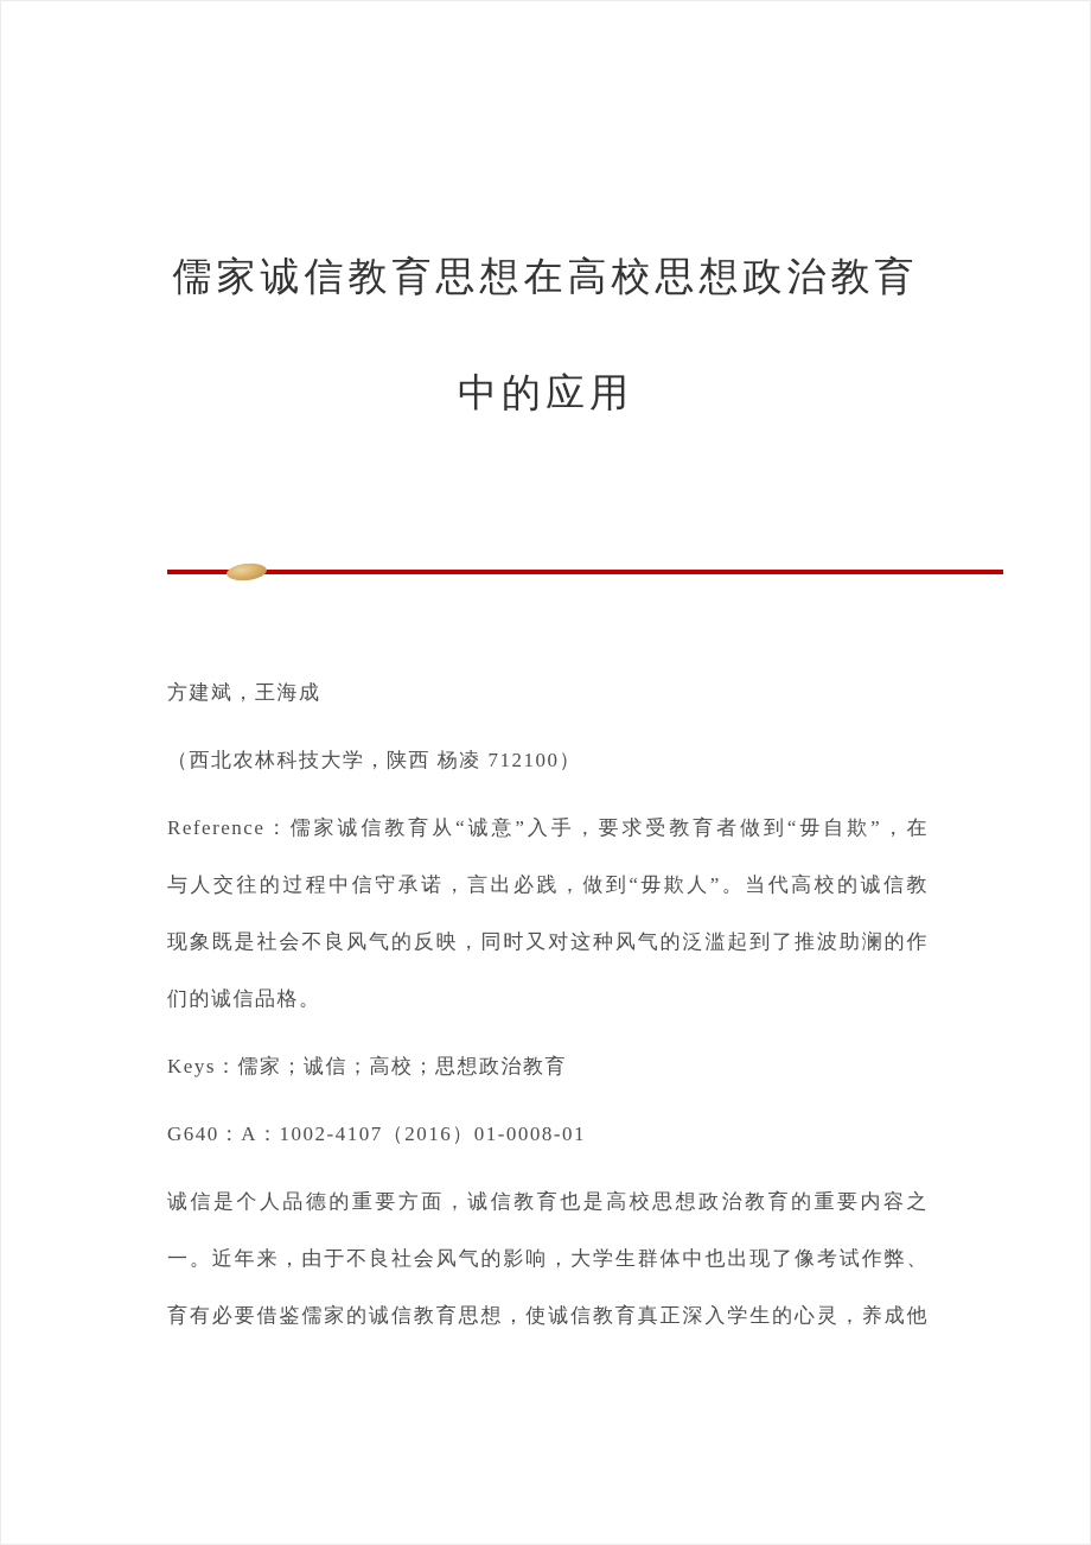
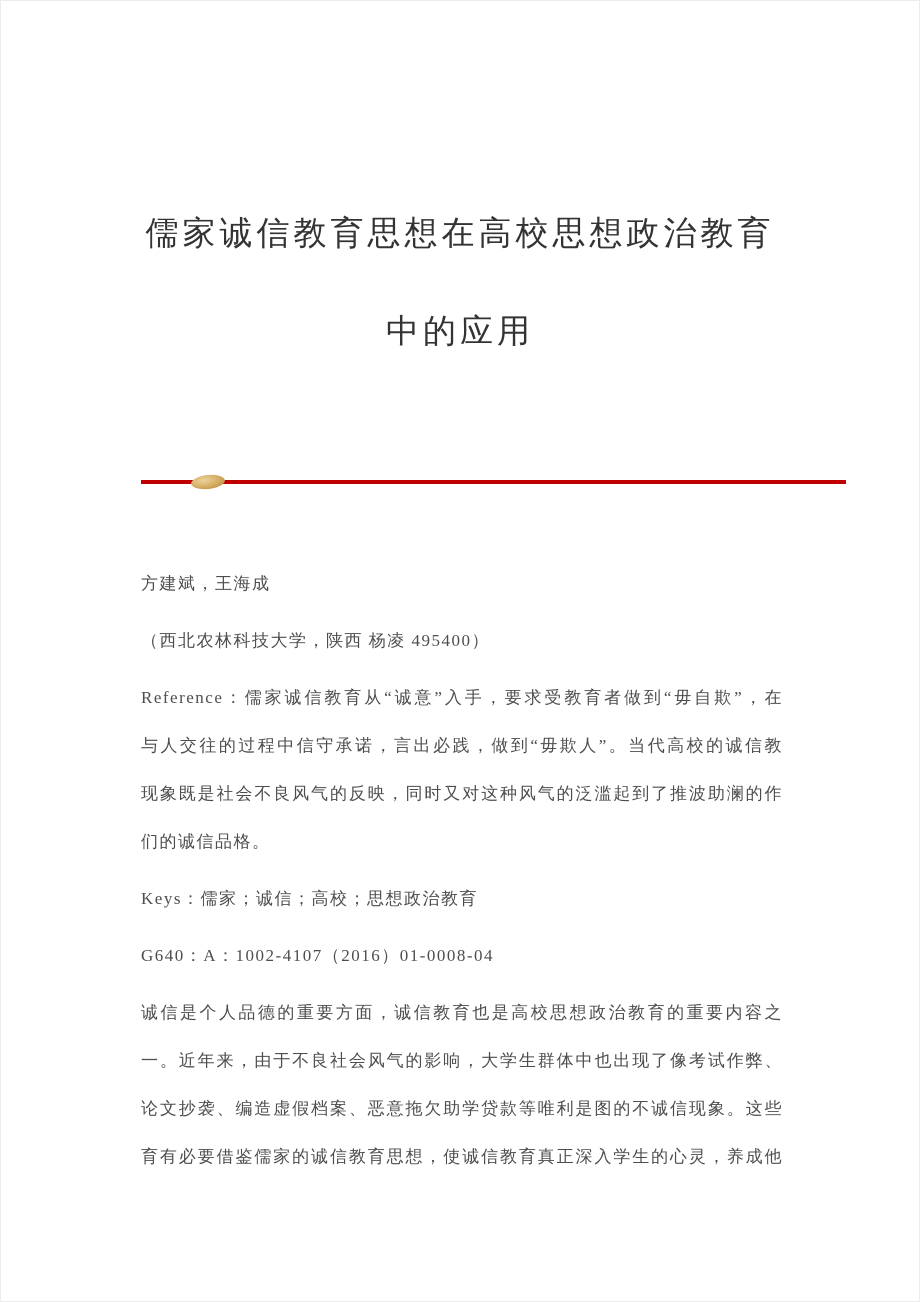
  儒家诚信教育思想在高校思想政治教育
  中的应用
  方建斌，王海成
- （西北农林科技大学，陕西 杨凌 712100）
+ （西北农林科技大学，陕西 杨凌 495400）
  Reference：儒家诚信教育从“诚意”入手，要求受教育者做到“毋自欺”，在
  与人交往的过程中信守承诺，言出必践，做到“毋欺人”。当代高校的诚信教
  现象既是社会不良风气的反映，同时又对这种风气的泛滥起到了推波助澜的作
  们的诚信品格。
  Keys：儒家；诚信；高校；思想政治教育
- G640：A：1002-4107（2016）01-0008-01
+ G640：A：1002-4107（2016）01-0008-04
  诚信是个人品德的重要方面，诚信教育也是高校思想政治教育的重要内容之
  一。近年来，由于不良社会风气的影响，大学生群体中也出现了像考试作弊、
+ 论文抄袭、编造虚假档案、恶意拖欠助学贷款等唯利是图的不诚信现象。这些
  育有必要借鉴儒家的诚信教育思想，使诚信教育真正深入学生的心灵，养成他
